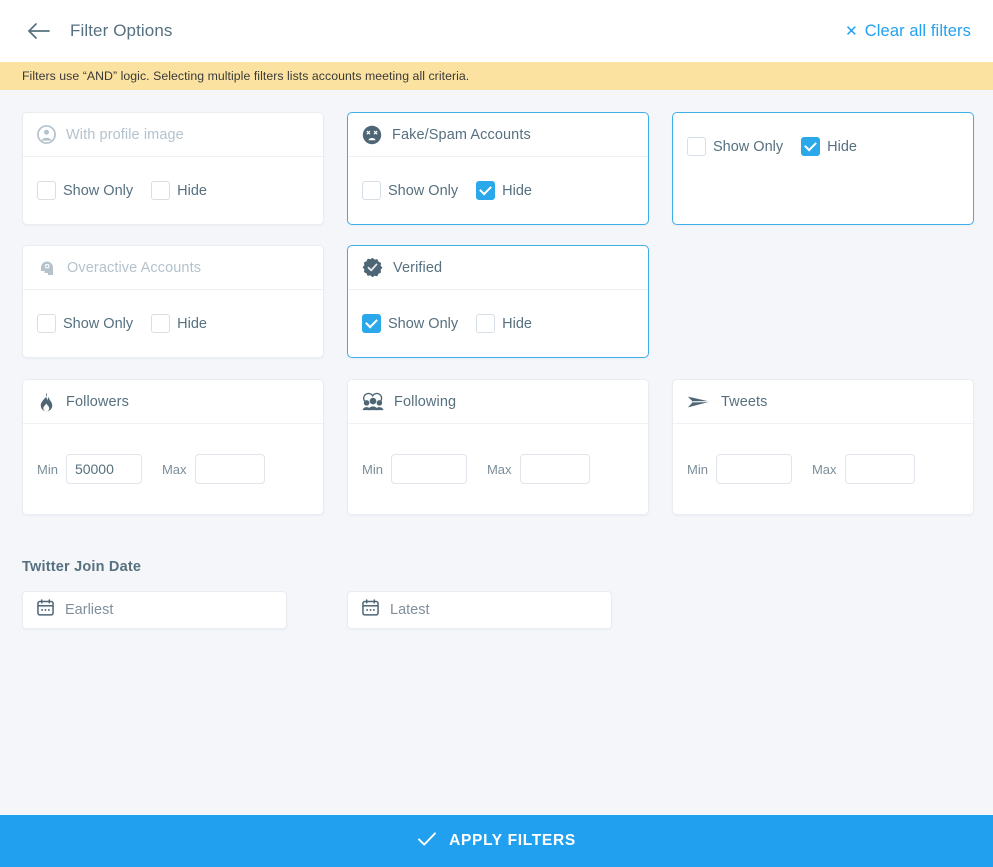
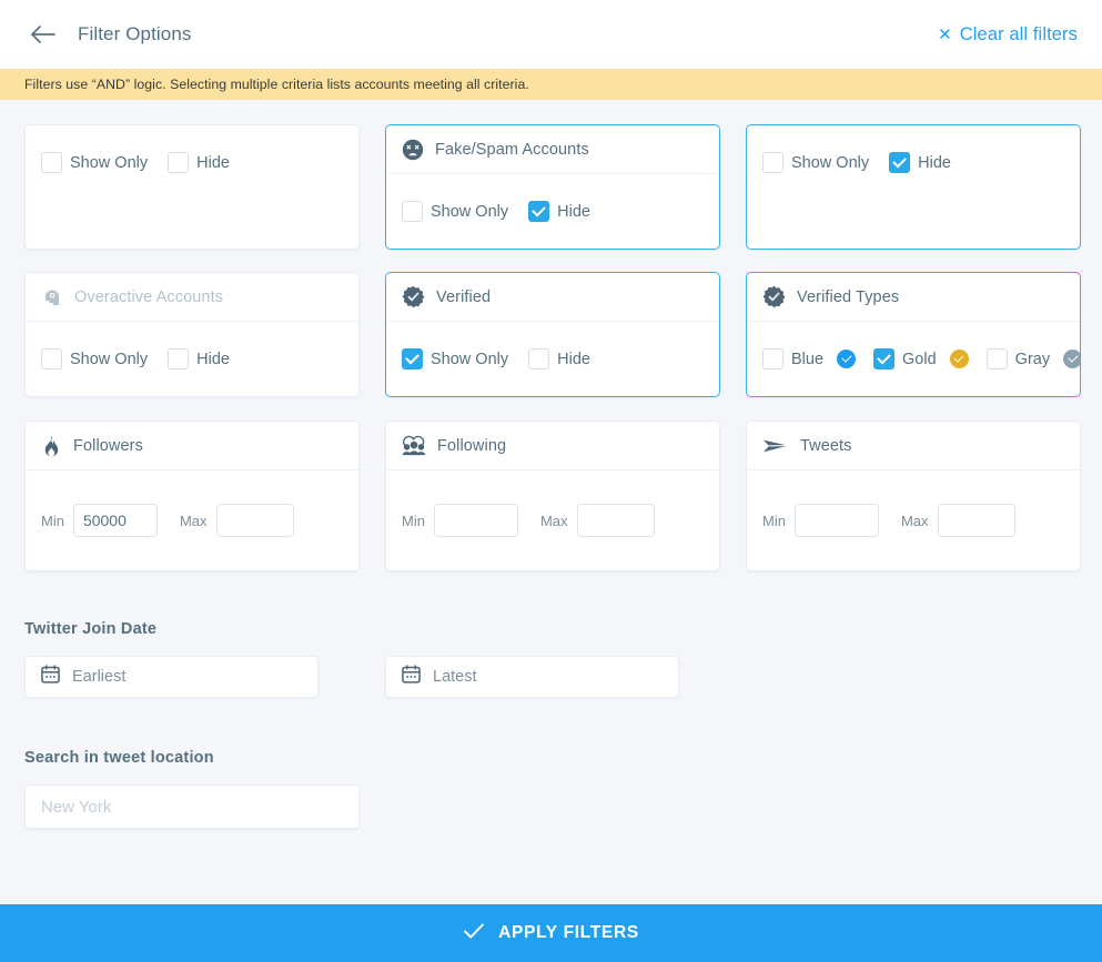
  Filter Options
  ✕
  Clear all filters
- Filters use “AND” logic. Selecting multiple filters lists accounts meeting all criteria.
+ Filters use “AND” logic. Selecting multiple criteria lists accounts meeting all criteria.
- With profile image
  Show Only
  Hide
  Fake/Spam Accounts
  Show Only
  Hide
  Show Only
  Hide
  Overactive Accounts
  Show Only
  Hide
  Verified
  Show Only
  Hide
+ Verified Types
+ Blue
+ Gold
+ Gray
  Followers
  Min
  50000
  Max
  Following
  Min
  Max
  Tweets
  Min
  Max
  Twitter Join Date
  Earliest
  Latest
+ Search in tweet location
+ New York
  APPLY FILTERS
